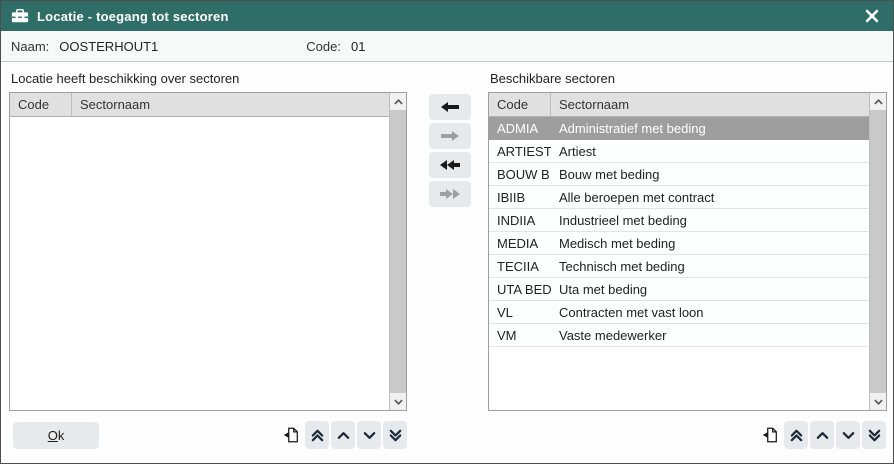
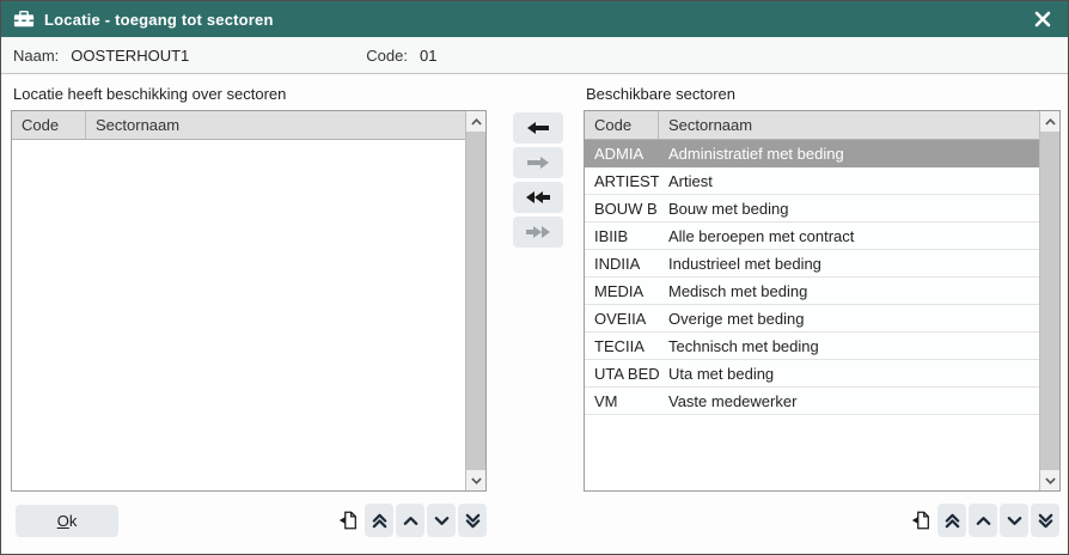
  Locatie - toegang tot sectoren
  Naam:
  OOSTERHOUT1
  Code:
  01
  Locatie heeft beschikking over sectoren
  Beschikbare sectoren
  Code
  Sectornaam
  Code
  Sectornaam
  ADMIA
  Administratief met beding
  ARTIEST
  Artiest
  Bouw met beding
  IBIIB
  Alle beroepen met contract
  INDIIA
  Industrieel met beding
  MEDIA
  Medisch met beding
+ OVEIIA
+ Overige met beding
  TECIIA
  Technisch met beding
  Uta met beding
- VL
- Contracten met vast loon
  VM
  Vaste medewerker
  Ok
